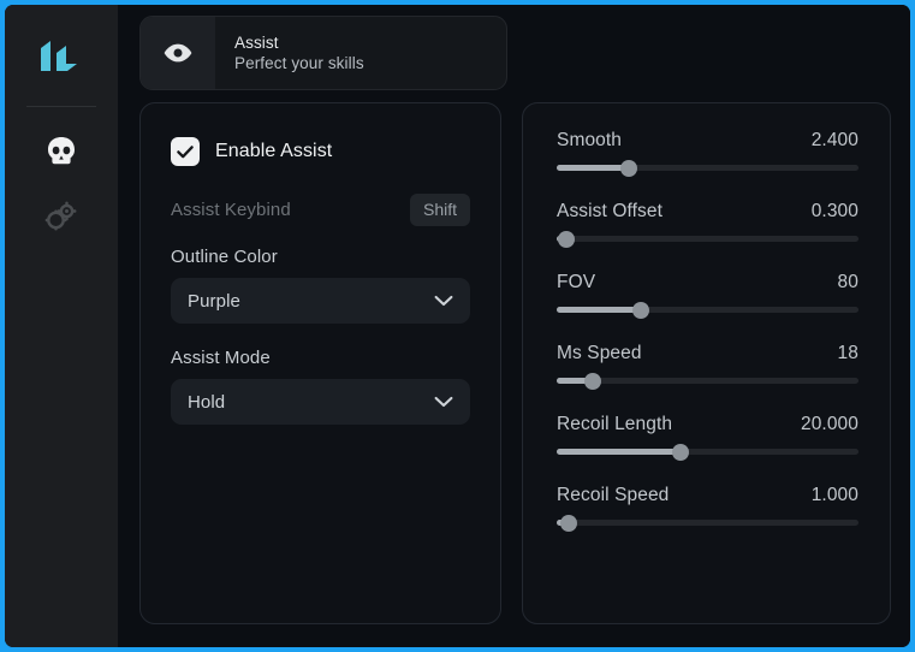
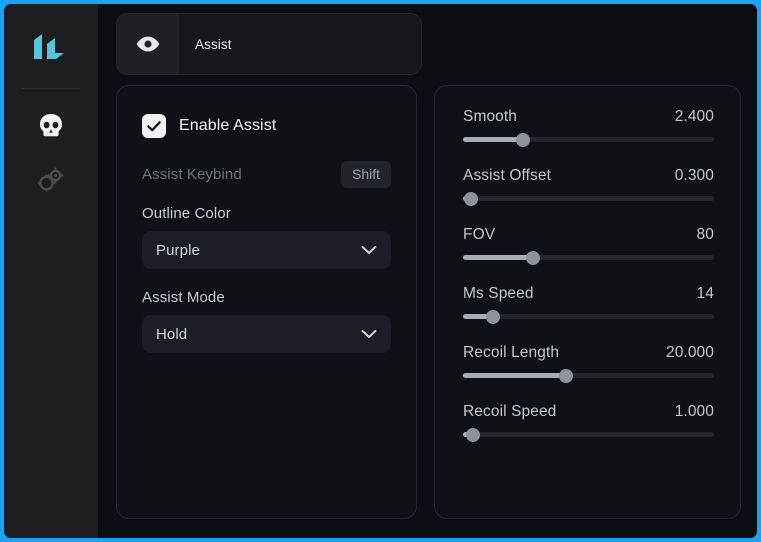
  Assist
- Perfect your skills
  Enable Assist
  Assist Keybind
  Shift
  Outline Color
  Purple
  Assist Mode
  Hold
  Smooth
  2.400
  Assist Offset
  0.300
  FOV
  80
  Ms Speed
- 18
+ 14
  Recoil Length
  20.000
  Recoil Speed
  1.000
